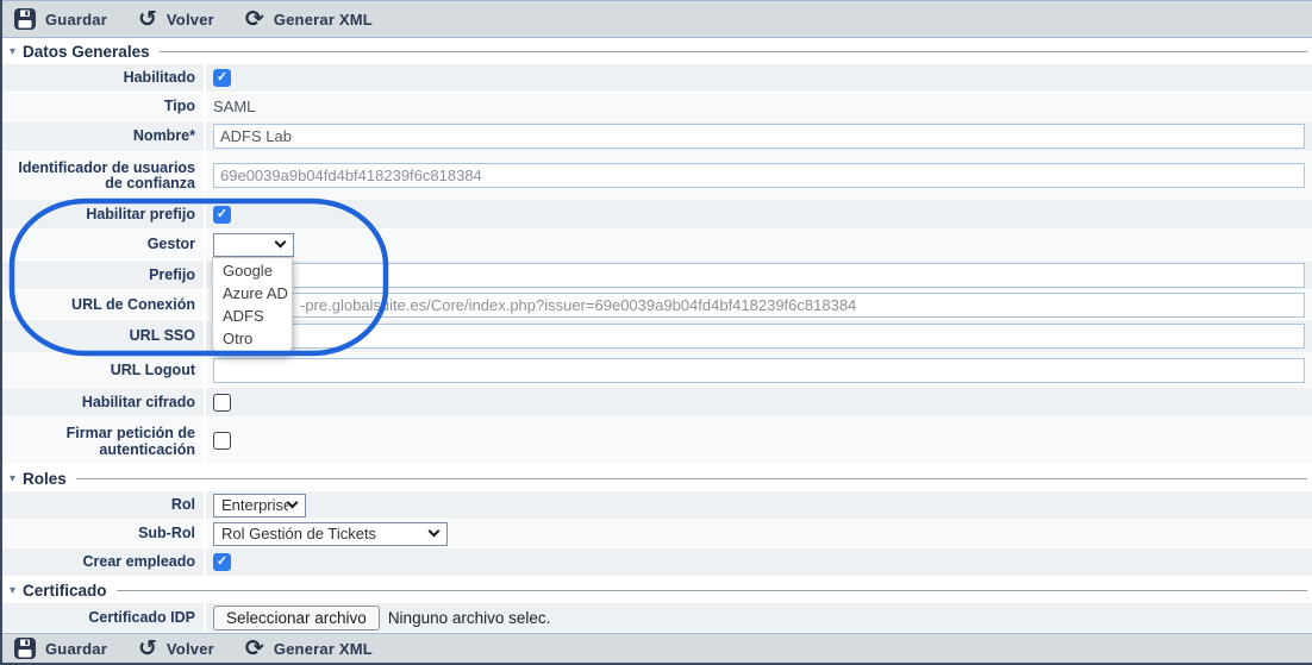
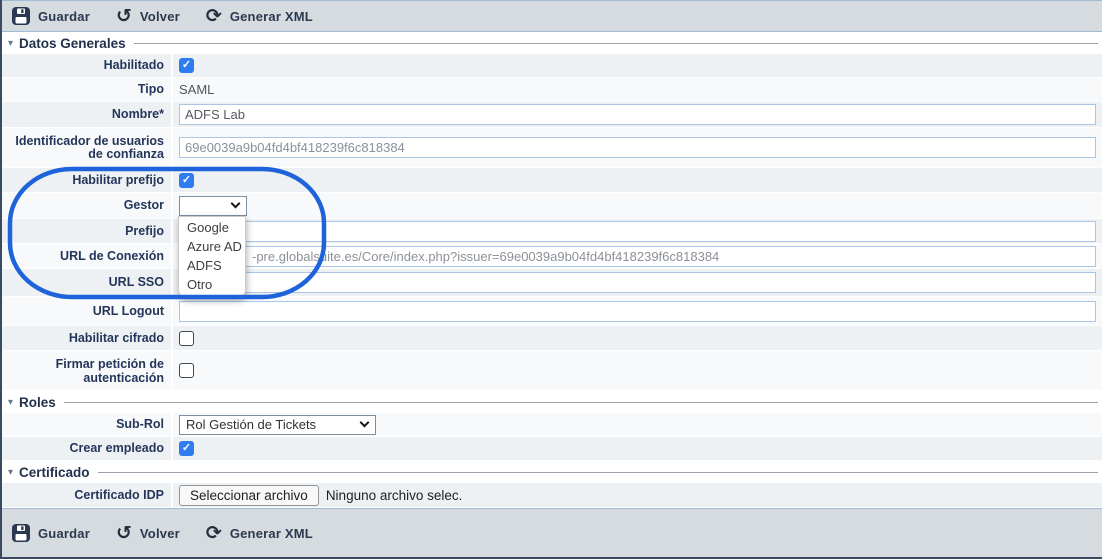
  Guardar
  ↺
  Volver
  ⟳
  Generar XML
  ▾
  Datos Generales
  Habilitado
  ✓
  Tipo
  SAML
  Nombre*
  ADFS Lab
  Identificador de usuarios de confianza
  69e0039a9b04fd4bf418239f6c818384
  Habilitar prefijo
  ✓
  Gestor
  Prefijo
  URL de Conexión
  -pre.globalsite.es/Core/index.php?issuer=69e0039a9b04fd4bf418239f6c818384
  URL SSO
  URL Logout
  Habilitar cifrado
  Firmar petición de autenticación
  ▾
  Roles
- Rol
- Enterprise
  Sub-Rol
  Rol Gestión de Tickets
  Crear empleado
  ✓
  ▾
  Certificado
  Certificado IDP
  Seleccionar archivo
  Ninguno archivo selec.
  Guardar
  ↺
  Volver
  ⟳
  Generar XML
  Google
  Azure AD
  ADFS
  Otro
